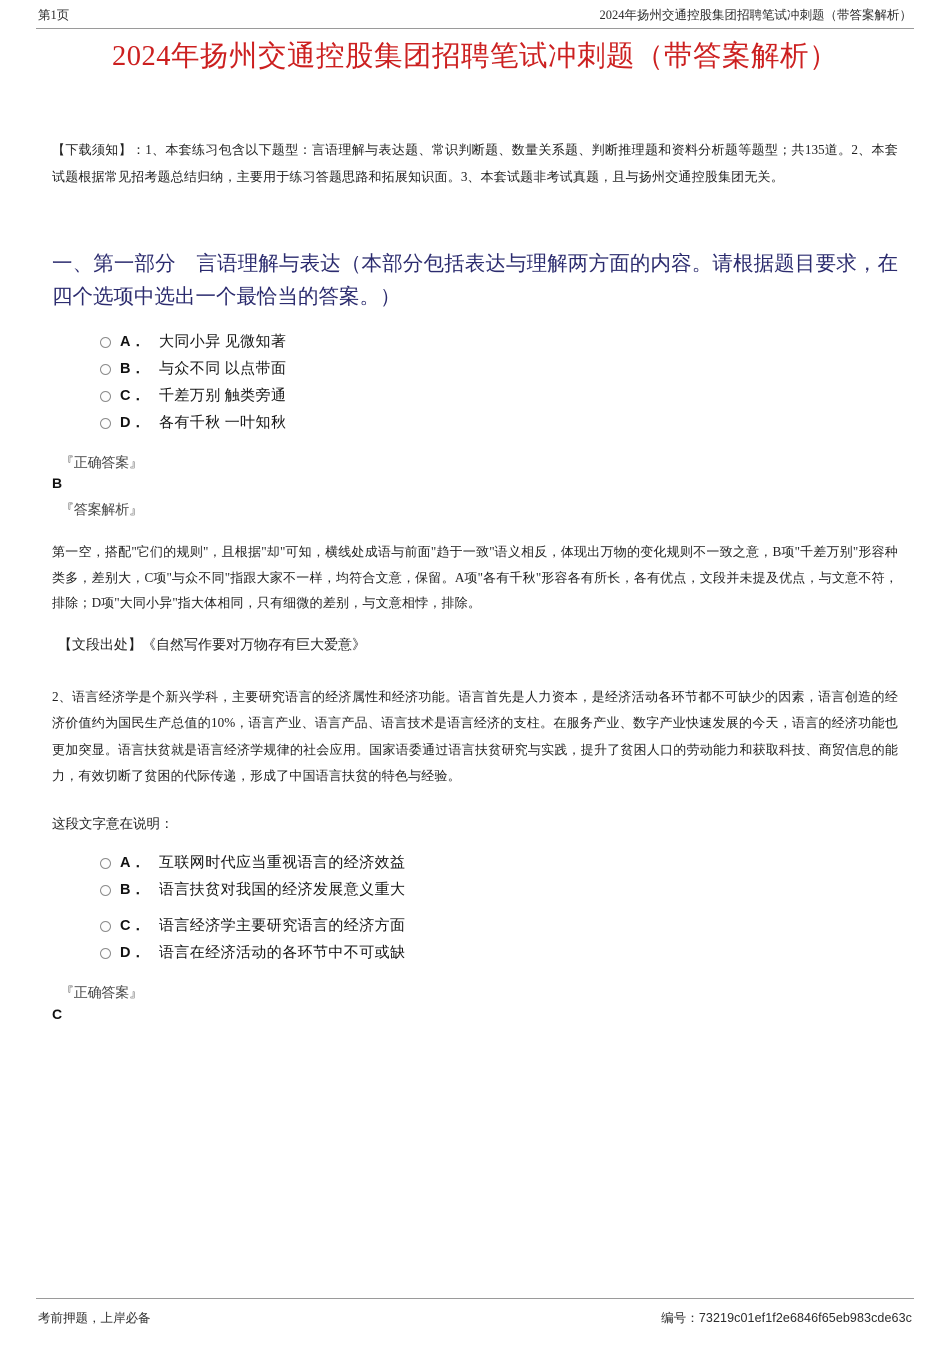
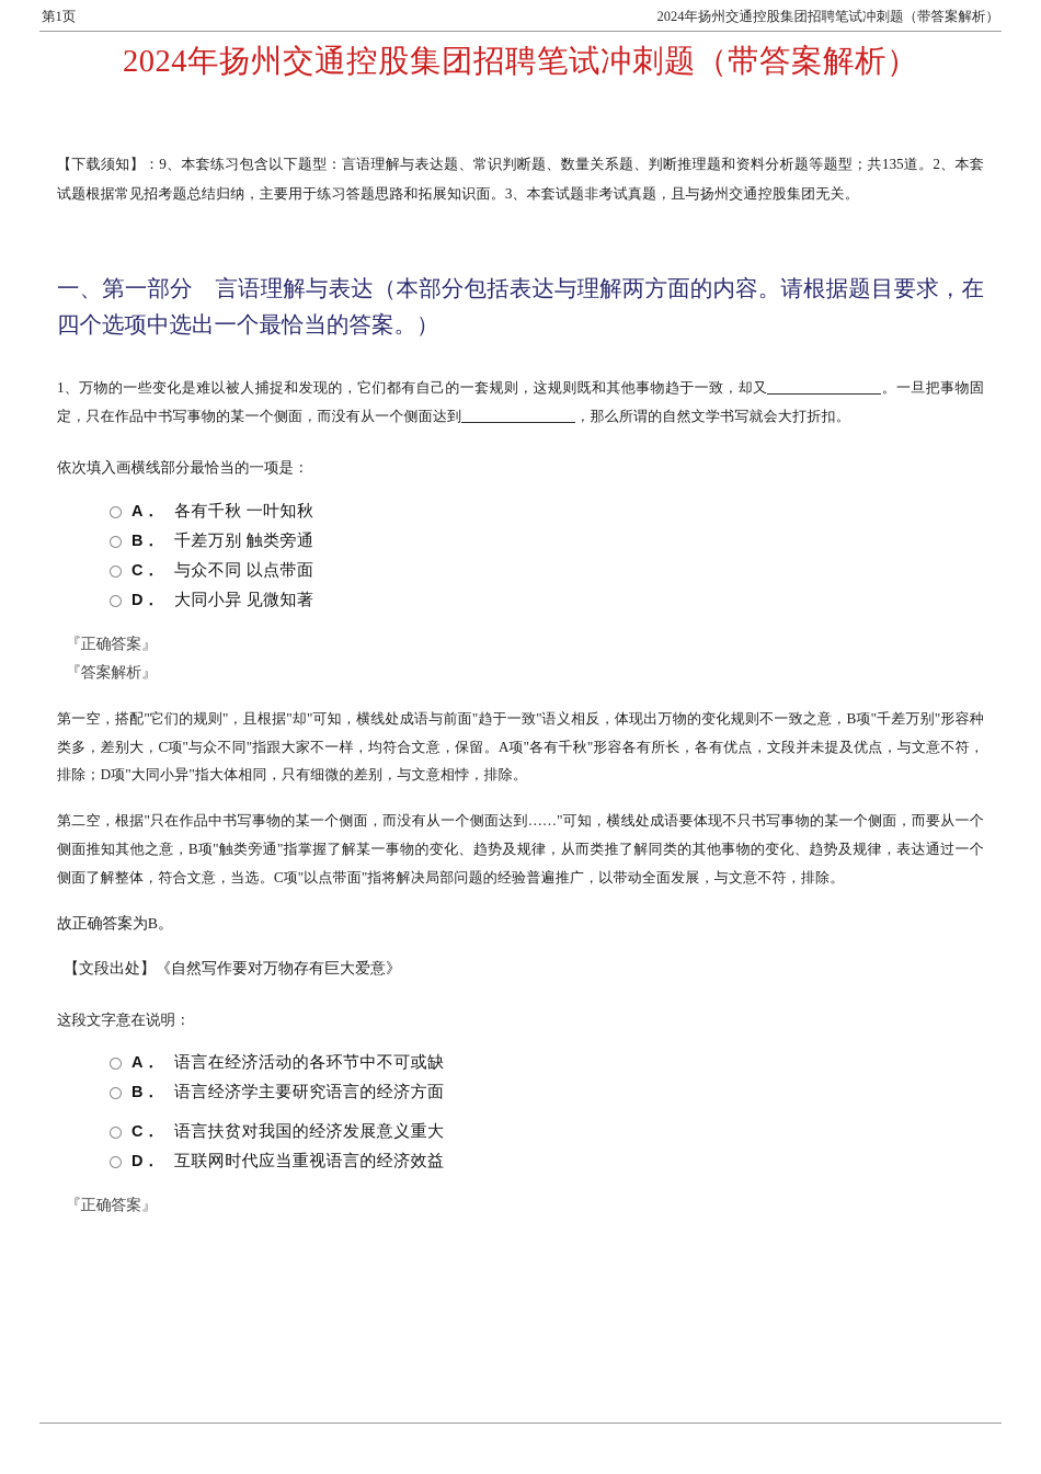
  第1页
  2024年扬州交通控股集团招聘笔试冲刺题（带答案解析）
  2024年扬州交通控股集团招聘笔试冲刺题（带答案解析）
- 【下载须知】：1、本套练习包含以下题型：言语理解与表达题、常识判断题、数量关系题、判断推理题和资料分析题等题型；共135道。2、本套试题根据常见招考题总结归纳，主要用于练习答题思路和拓展知识面。3、本套试题非考试真题，且与扬州交通控股集团无关。
+ 【下载须知】：9、本套练习包含以下题型：言语理解与表达题、常识判断题、数量关系题、判断推理题和资料分析题等题型；共135道。2、本套试题根据常见招考题总结归纳，主要用于练习答题思路和拓展知识面。3、本套试题非考试真题，且与扬州交通控股集团无关。
  一、第一部分 言语理解与表达（本部分包括表达与理解两方面的内容。请根据题目要求，在四个选项中选出一个最恰当的答案。）
+ 1、万物的一些变化是难以被人捕捉和发现的，它们都有自己的一套规则，这规则既和其他事物趋于一致，却又 。一旦把事物固定，只在作品中书写事物的某一个侧面，而没有从一个侧面达到 ，那么所谓的自然文学书写就会大打折扣。
+ 依次填入画横线部分最恰当的一项是：
  A．
- 大同小异 见微知著
+ 各有千秋 一叶知秋
  B．
- 与众不同 以点带面
+ 千差万别 触类旁通
  C．
- 千差万别 触类旁通
+ 与众不同 以点带面
  D．
- 各有千秋 一叶知秋
+ 大同小异 见微知著
  『正确答案』
- B
  『答案解析』
  第一空，搭配"它们的规则"，且根据"却"可知，横线处成语与前面"趋于一致"语义相反，体现出万物的变化规则不一致之意，B项"千差万别"形容种类多，差别大，C项"与众不同"指跟大家不一样，均符合文意，保留。A项"各有千秋"形容各有所长，各有优点，文段并未提及优点，与文意不符，排除；D项"大同小异"指大体相同，只有细微的差别，与文意相悖，排除。
+ 第二空，根据"只在作品中书写事物的某一个侧面，而没有从一个侧面达到……"可知，横线处成语要体现不只书写事物的某一个侧面，而要从一个侧面推知其他之意，B项"触类旁通"指掌握了解某一事物的变化、趋势及规律，从而类推了解同类的其他事物的变化、趋势及规律，表达通过一个侧面了解整体，符合文意，当选。C项"以点带面"指将解决局部问题的经验普遍推广，以带动全面发展，与文意不符，排除。
+ 故正确答案为B。
  【文段出处】《自然写作要对万物存有巨大爱意》
- 2、语言经济学是个新兴学科，主要研究语言的经济属性和经济功能。语言首先是人力资本，是经济活动各环节都不可缺少的因素，语言创造的经济价值约为国民生产总值的10%，语言产业、语言产品、语言技术是语言经济的支柱。在服务产业、数字产业快速发展的今天，语言的经济功能也更加突显。语言扶贫就是语言经济学规律的社会应用。国家语委通过语言扶贫研究与实践，提升了贫困人口的劳动能力和获取科技、商贸信息的能力，有效切断了贫困的代际传递，形成了中国语言扶贫的特色与经验。
  这段文字意在说明：
  A．
- 互联网时代应当重视语言的经济效益
+ 语言在经济活动的各环节中不可或缺
  B．
- 语言扶贫对我国的经济发展意义重大
+ 语言经济学主要研究语言的经济方面
  C．
- 语言经济学主要研究语言的经济方面
+ 语言扶贫对我国的经济发展意义重大
  D．
- 语言在经济活动的各环节中不可或缺
+ 互联网时代应当重视语言的经济效益
  『正确答案』
- C
- 考前押题，上岸必备
- 编号：73219c01ef1f2e6846f65eb983cde63c
